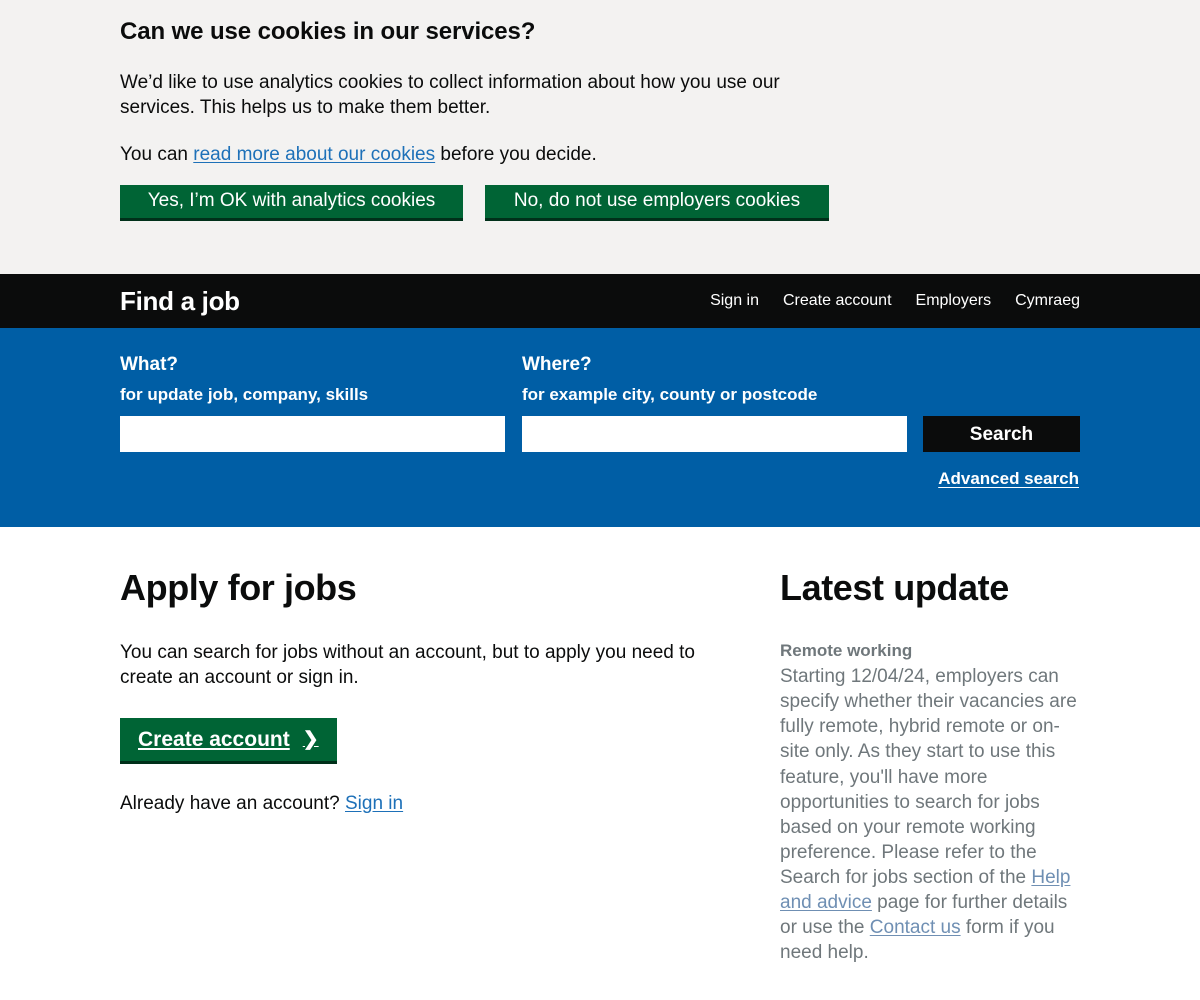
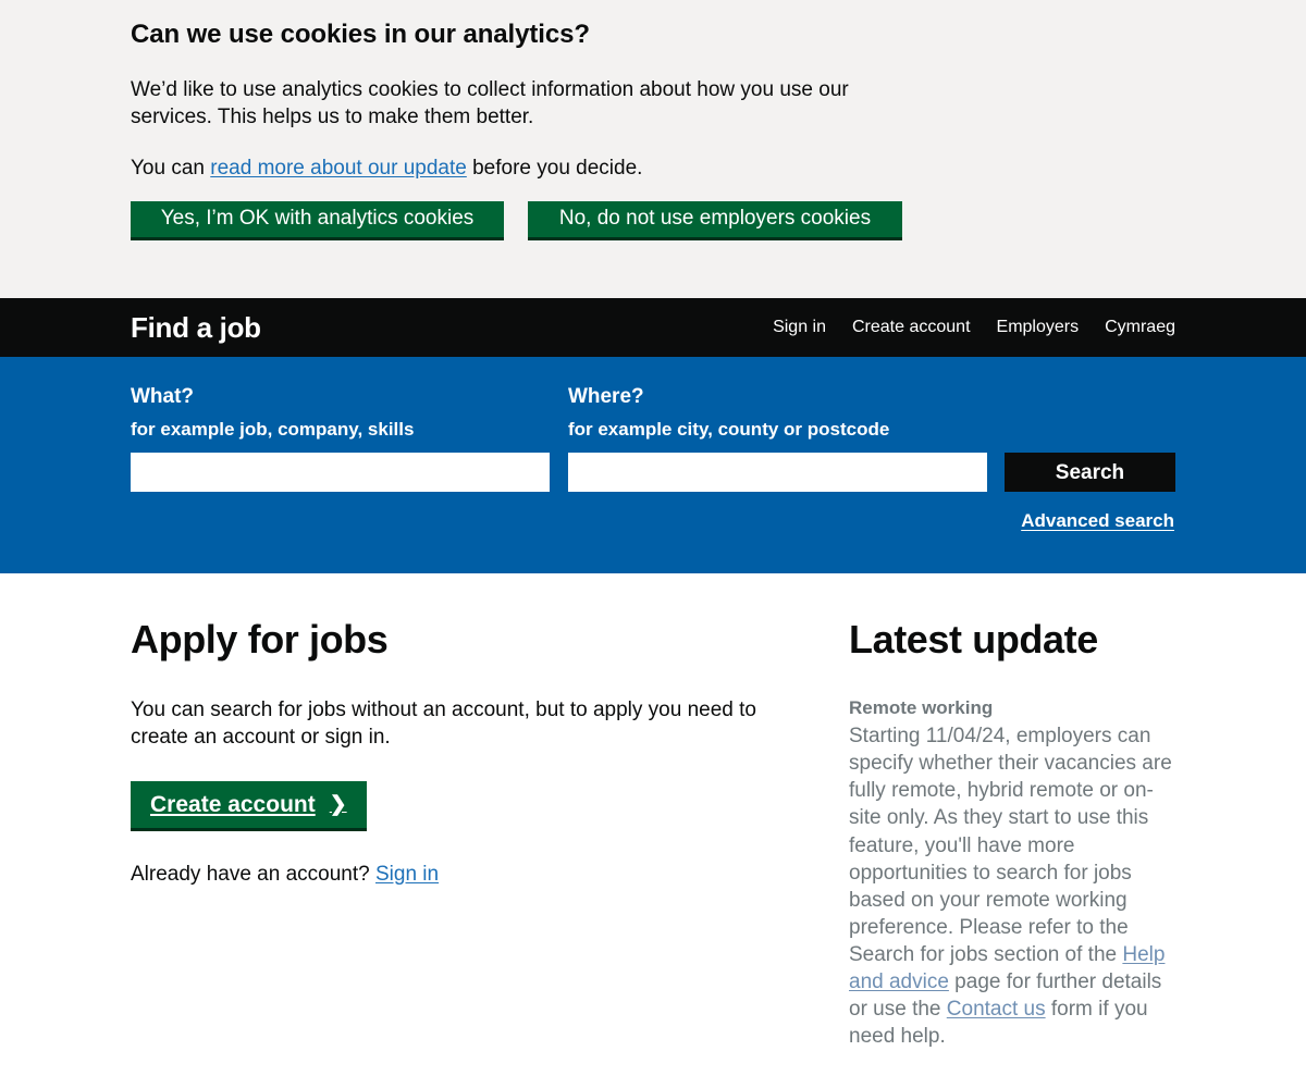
- Can we use cookies in our services?
+ Can we use cookies in our analytics?
  We’d like to use analytics cookies to collect information about how you use our services. This helps us to make them better.
- You can read more about our cookies before you decide.
+ You can read more about our update before you decide.
  Yes, I’m OK with analytics cookies
  No, do not use employers cookies
  Find a job
  Sign in
  Create account
  Employers
  Cymraeg
  What?
- for update job, company, skills
+ for example job, company, skills
  Where?
  for example city, county or postcode
  Search
  Advanced search
  Apply for jobs
  You can search for jobs without an account, but to apply you need to create an account or sign in.
  Create account
  ❯
  Already have an account? Sign in
  Latest update
  Remote working
- Starting 12/04/24, employers can specify whether their vacancies are fully remote, hybrid remote or on-site only. As they start to use this feature, you'll have more opportunities to search for jobs based on your remote working preference. Please refer to the Search for jobs section of the Help and advice page for further details or use the Contact us form if you need help.
+ Starting 11/04/24, employers can specify whether their vacancies are fully remote, hybrid remote or on-site only. As they start to use this feature, you'll have more opportunities to search for jobs based on your remote working preference. Please refer to the Search for jobs section of the Help and advice page for further details or use the Contact us form if you need help.
